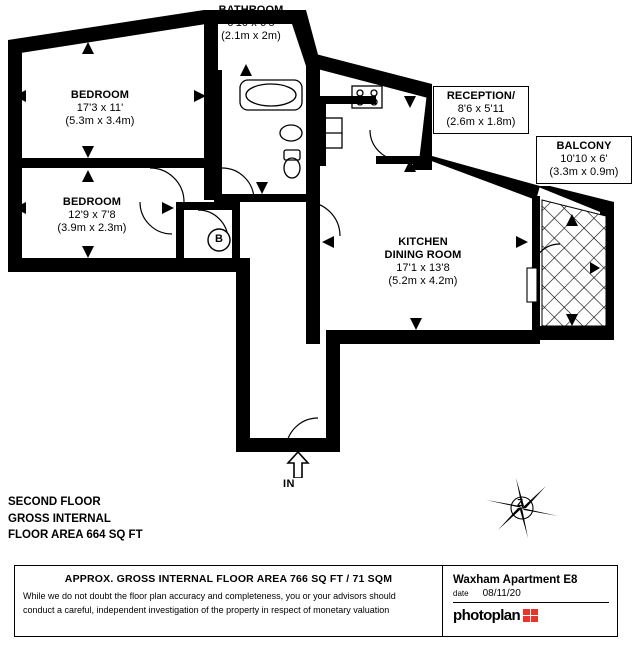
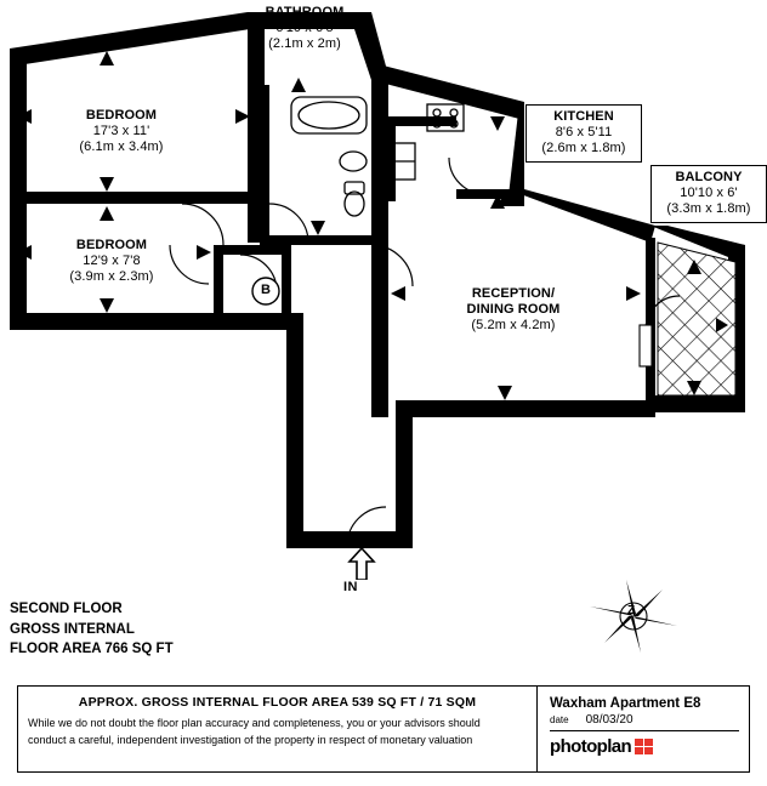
  BATHROOM
  6'10 x 6'5
  (2.1m x 2m)
  BEDROOM
  17'3 x 11'
- (5.3m x 3.4m)
+ (6.1m x 3.4m)
  BEDROOM
  12'9 x 7'8
  (3.9m x 2.3m)
- RECEPTION/
+ KITCHEN
  8'6 x 5'11
  (2.6m x 1.8m)
  BALCONY
  10'10 x 6'
- (3.3m x 0.9m)
+ (3.3m x 1.8m)
- KITCHEN
+ RECEPTION/
  DINING ROOM
- 17'1 x 13'8
  (5.2m x 4.2m)
  B
  IN
  Z
  SECOND FLOOR
  GROSS INTERNAL
- FLOOR AREA 664 SQ FT
+ FLOOR AREA 766 SQ FT
- APPROX. GROSS INTERNAL FLOOR AREA 766 SQ FT / 71 SQM
+ APPROX. GROSS INTERNAL FLOOR AREA 539 SQ FT / 71 SQM
  While we do not doubt the floor plan accuracy and completeness, you or your advisors should
  conduct a careful, independent investigation of the property in respect of monetary valuation
  Waxham Apartment E8
  date
- 08/11/20
+ 08/03/20
  photoplan
